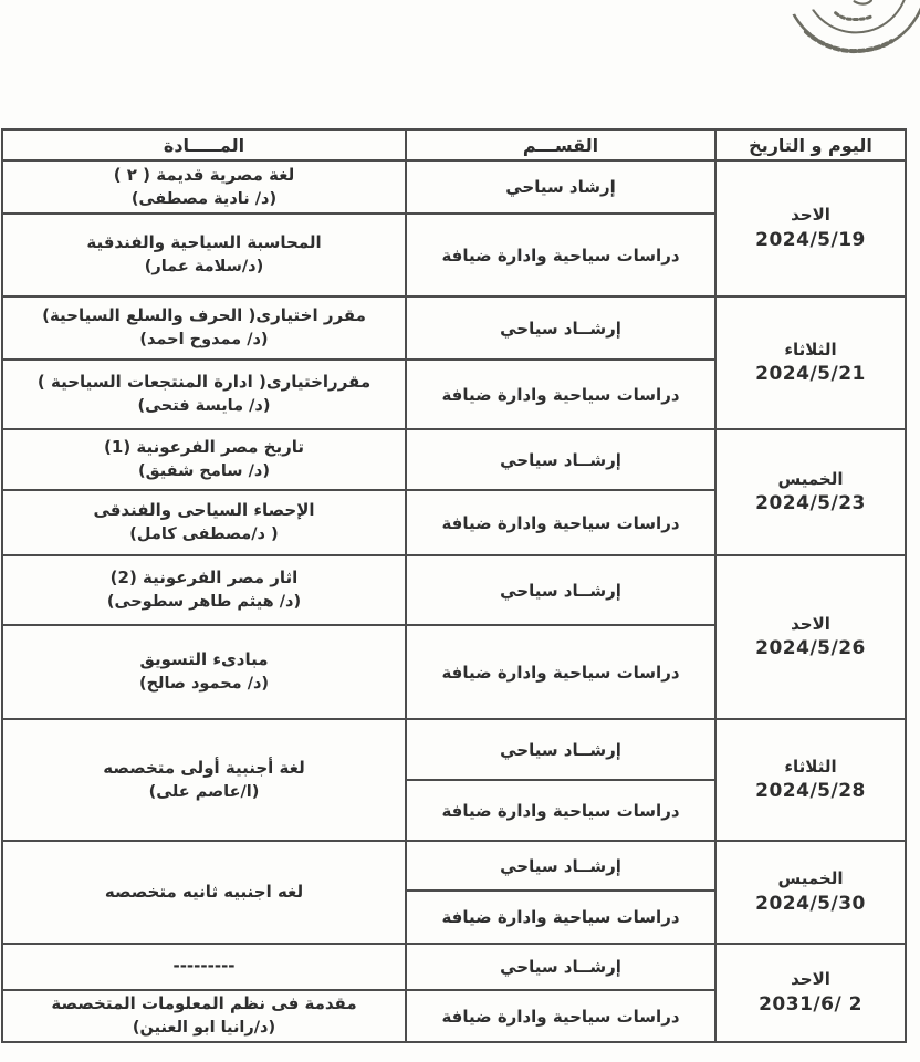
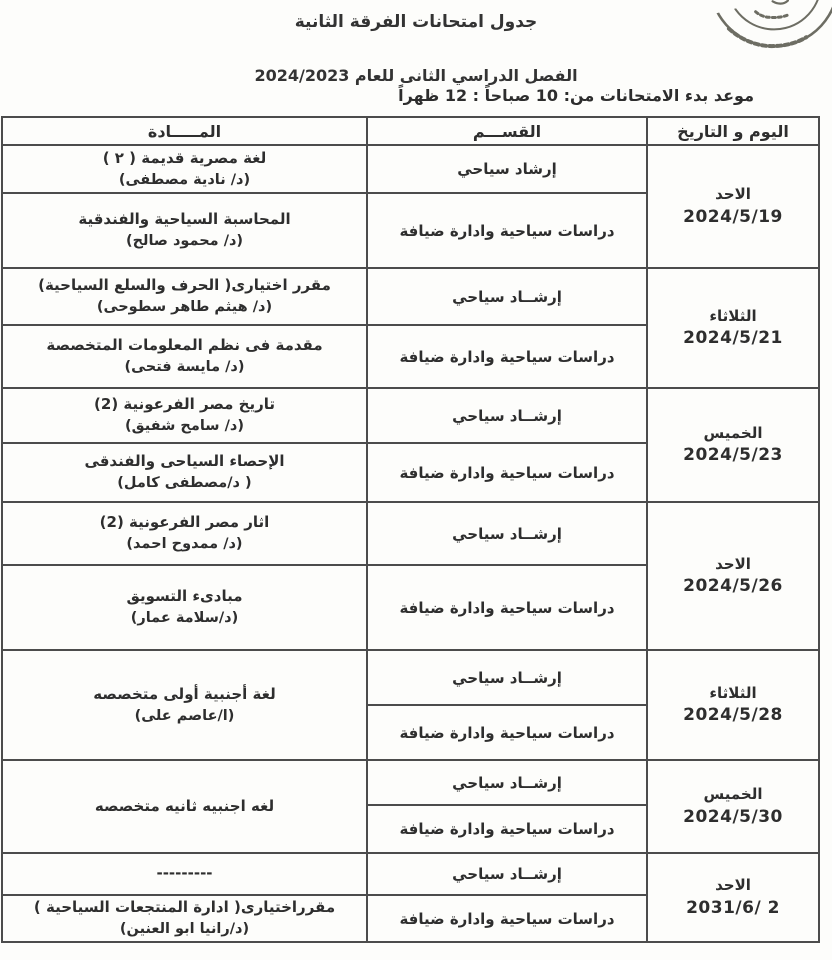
+ جدول امتحانات الفرقة الثانية
+ الفصل الدراسي الثانى للعام 2024/2023
+ موعد بدء الامتحانات من: 10 صباحاً : 12 ظهراً
  اليوم و التاريخ	القســـم	المـــــادة
  الاحد 2024/5/19	إرشاد سياحي	لغة مصرية قديمة ( ٢ ) (د/ نادية مصطفى)
- دراسات سياحية وادارة ضيافة	المحاسبة السياحية والفندقية (د/سلامة عمار)
+ دراسات سياحية وادارة ضيافة	المحاسبة السياحية والفندقية (د/ محمود صالح)
- الثلاثاء 2024/5/21	إرشــاد سياحي	مقرر اختيارى( الحرف والسلع السياحية) (د/ ممدوح احمد)
+ الثلاثاء 2024/5/21	إرشــاد سياحي	مقرر اختيارى( الحرف والسلع السياحية) (د/ هيثم طاهر سطوحى)
- دراسات سياحية وادارة ضيافة	مقرراختيارى( ادارة المنتجعات السياحية ) (د/ مايسة فتحى)
+ دراسات سياحية وادارة ضيافة	مقدمة فى نظم المعلومات المتخصصة (د/ مايسة فتحى)
- الخميس 2024/5/23	إرشــاد سياحي	تاريخ مصر الفرعونية (1) (د/ سامح شفيق)
+ الخميس 2024/5/23	إرشــاد سياحي	تاريخ مصر الفرعونية (2) (د/ سامح شفيق)
  دراسات سياحية وادارة ضيافة	الإحصاء السياحى والفندقى ( د/مصطفى كامل)
- الاحد 2024/5/26	إرشــاد سياحي	اثار مصر الفرعونية (2) (د/ هيثم طاهر سطوحى)
+ الاحد 2024/5/26	إرشــاد سياحي	اثار مصر الفرعونية (2) (د/ ممدوح احمد)
- دراسات سياحية وادارة ضيافة	مبادىء التسويق (د/ محمود صالح)
+ دراسات سياحية وادارة ضيافة	مبادىء التسويق (د/سلامة عمار)
  الثلاثاء 2024/5/28	إرشــاد سياحي	لغة أجنبية أولى متخصصه (ا/عاصم على)
  دراسات سياحية وادارة ضيافة
  الخميس 2024/5/30	إرشــاد سياحي	لغه اجنبيه ثانيه متخصصه
  دراسات سياحية وادارة ضيافة
  الاحد 2031/6/ 2	إرشــاد سياحي	---------
- دراسات سياحية وادارة ضيافة	مقدمة فى نظم المعلومات المتخصصة (د/رانيا ابو العنين)
+ دراسات سياحية وادارة ضيافة	مقرراختيارى( ادارة المنتجعات السياحية ) (د/رانيا ابو العنين)
